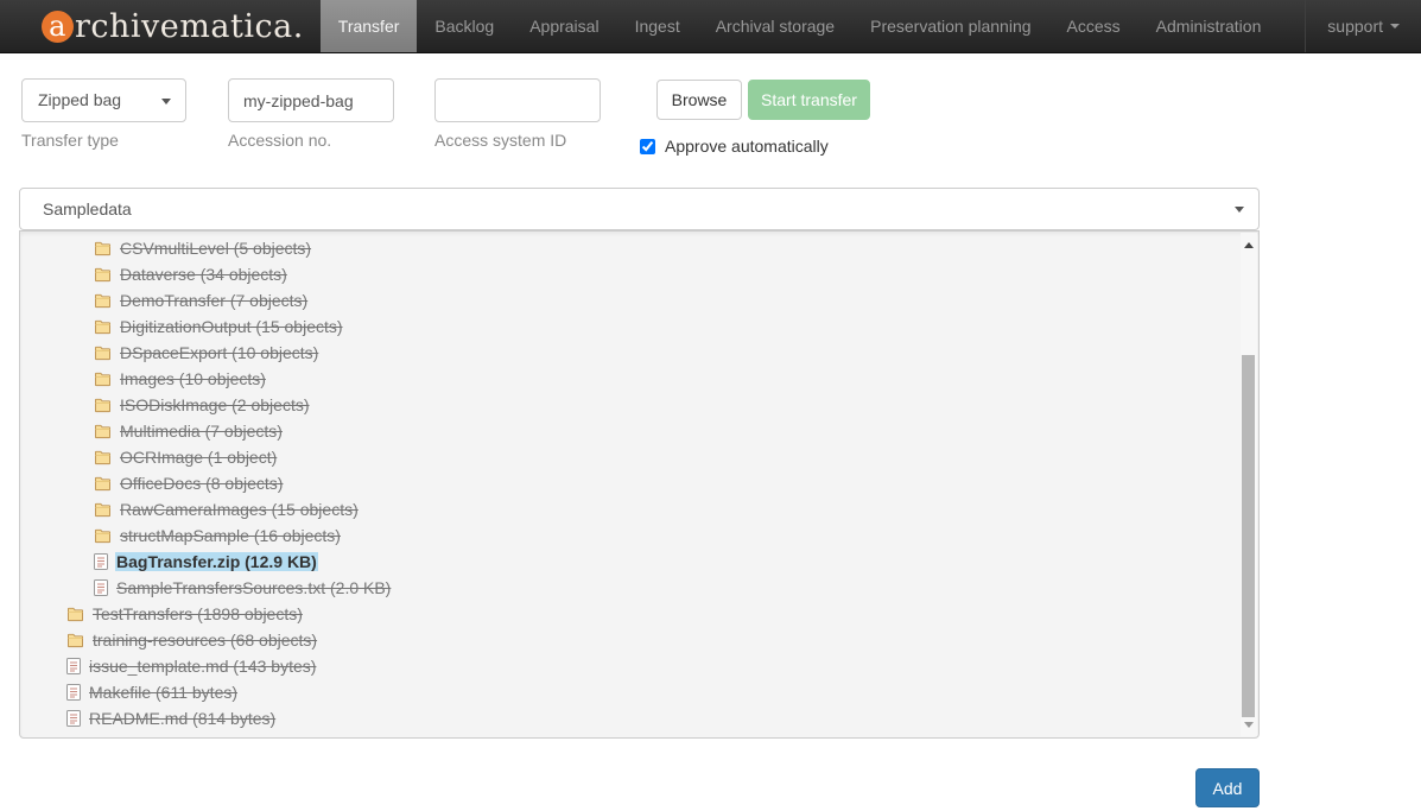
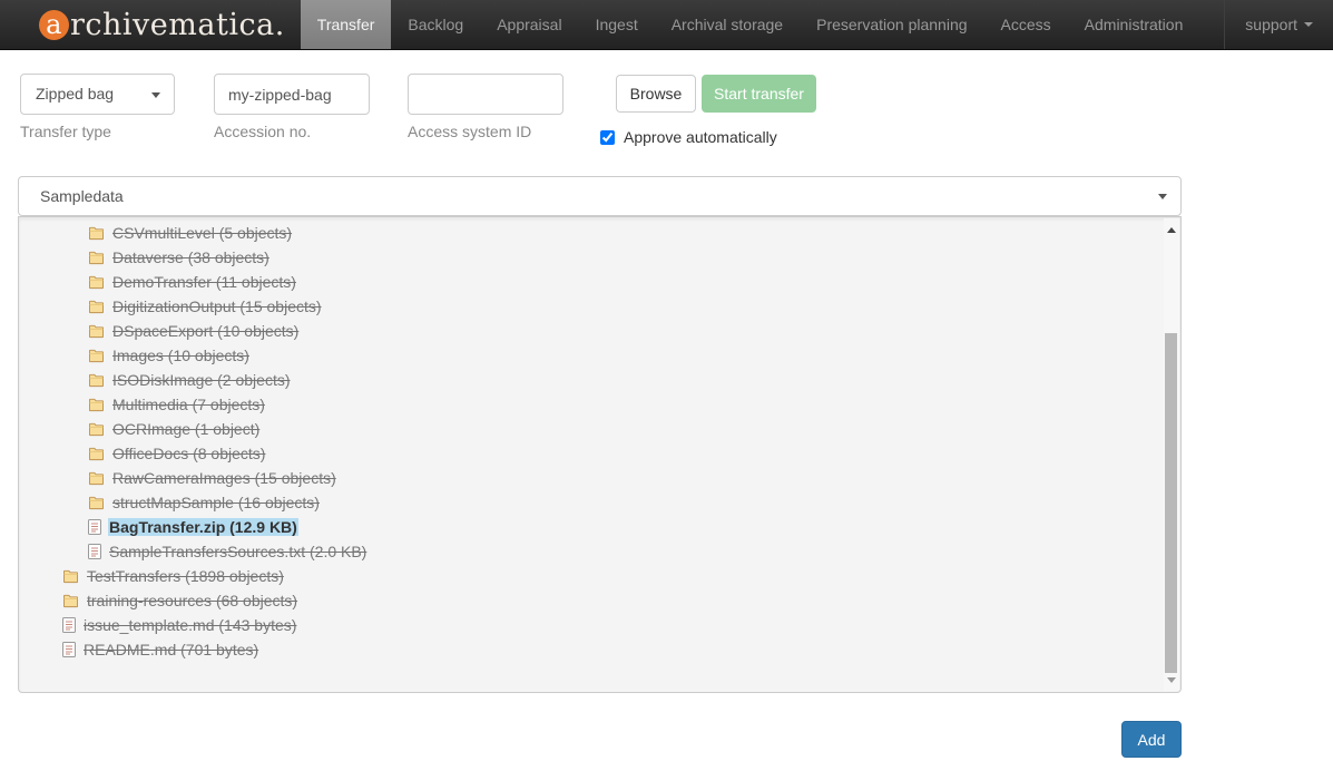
  a
  rchivematica.
  Transfer
  Backlog
  Appraisal
  Ingest
  Archival storage
  Preservation planning
  Access
  Administration
  support
  Zipped bag
  my-zipped-bag
  Transfer type
  Accession no.
  Access system ID
  Browse
  Start transfer
  Approve automatically
  Sampledata
  CSVmultiLevel (5 objects)
- Dataverse (34 objects)
+ Dataverse (38 objects)
- DemoTransfer (7 objects)
+ DemoTransfer (11 objects)
  DigitizationOutput (15 objects)
  DSpaceExport (10 objects)
  Images (10 objects)
  ISODiskImage (2 objects)
  Multimedia (7 objects)
  OCRImage (1 object)
  OfficeDocs (8 objects)
  RawCameraImages (15 objects)
  structMapSample (16 objects)
  BagTransfer.zip (12.9 KB)
  SampleTransfersSources.txt (2.0 KB)
  TestTransfers (1898 objects)
  training-resources (68 objects)
  issue_template.md (143 bytes)
- Makefile (611 bytes)
- README.md (814 bytes)
+ README.md (701 bytes)
  Add
